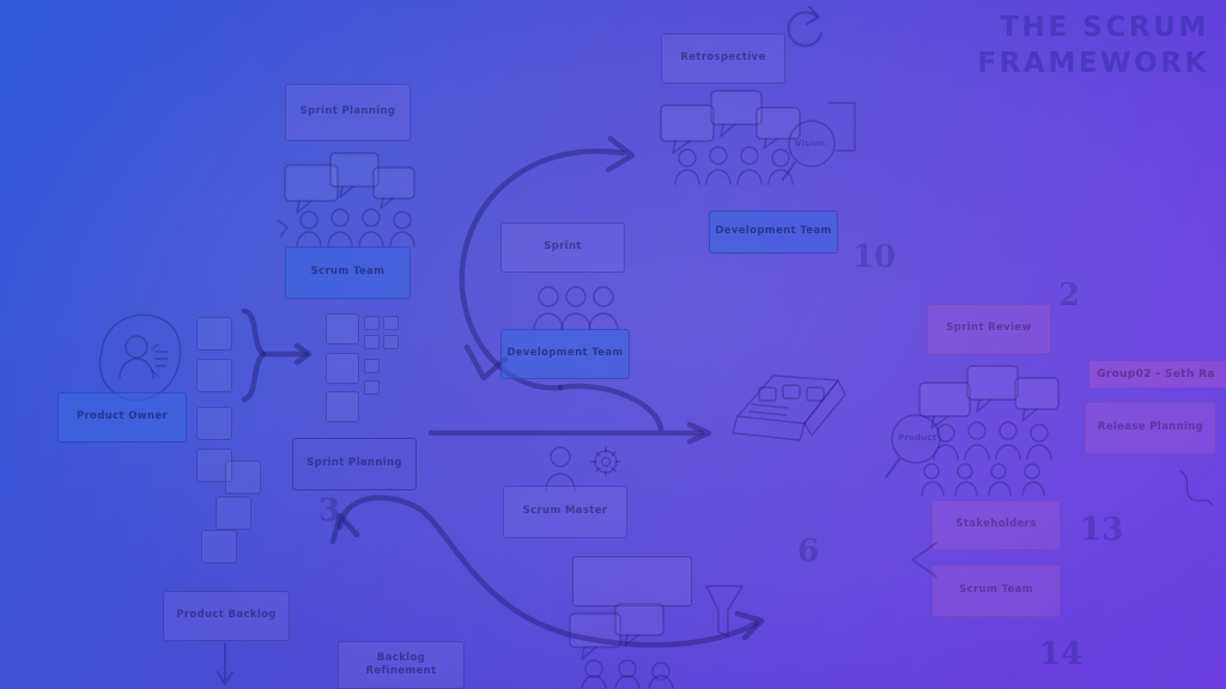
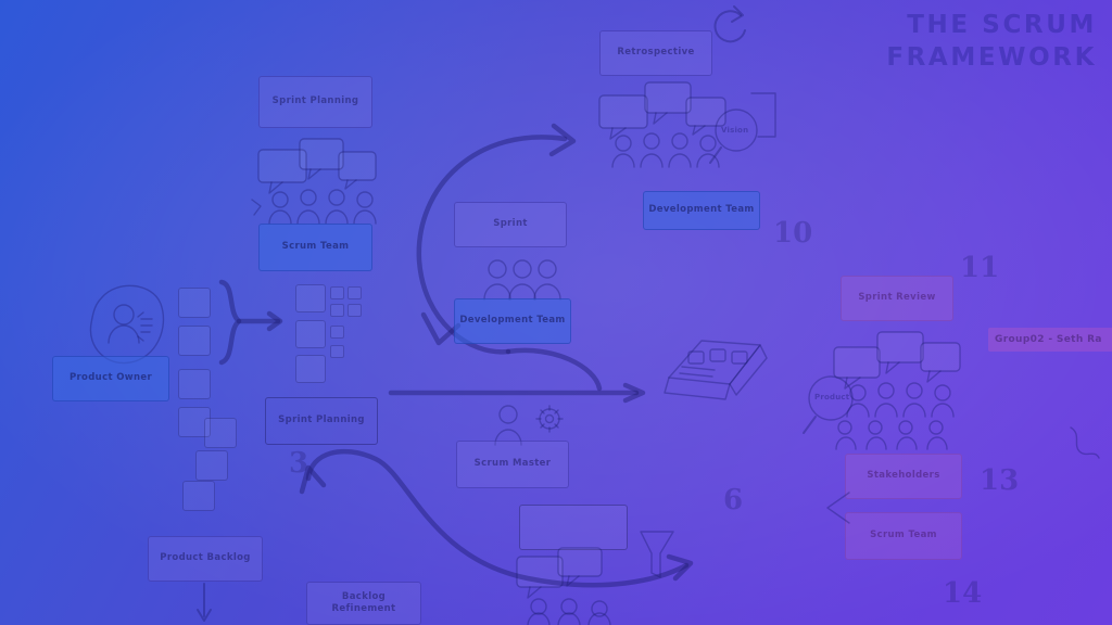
  THE SCRUM
  FRAMEWORK
  Sprint Planning
  Scrum Team
  Product Owner
  Sprint Planning
  3
  Product Backlog
  Backlog Refinement
  Sprint
  Development Team
  Scrum Master
  6
  Retrospective
  Vision
  Development Team
  10
  Product
  Sprint Review
- 2
+ 11
  Stakeholders
  Scrum Team
  13
  14
  Group02 - Seth Ra
- Release Planning
